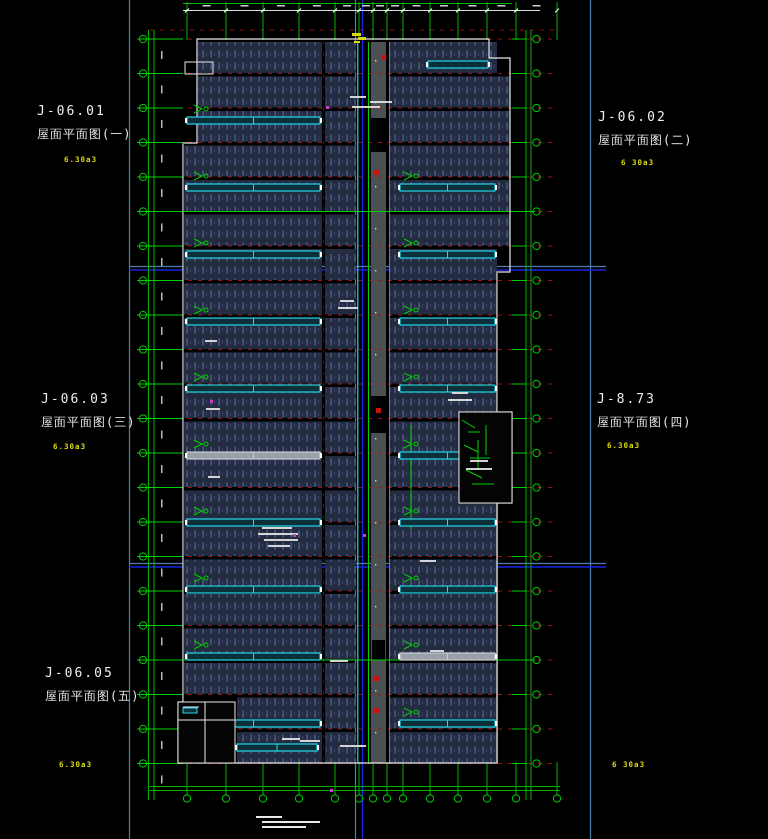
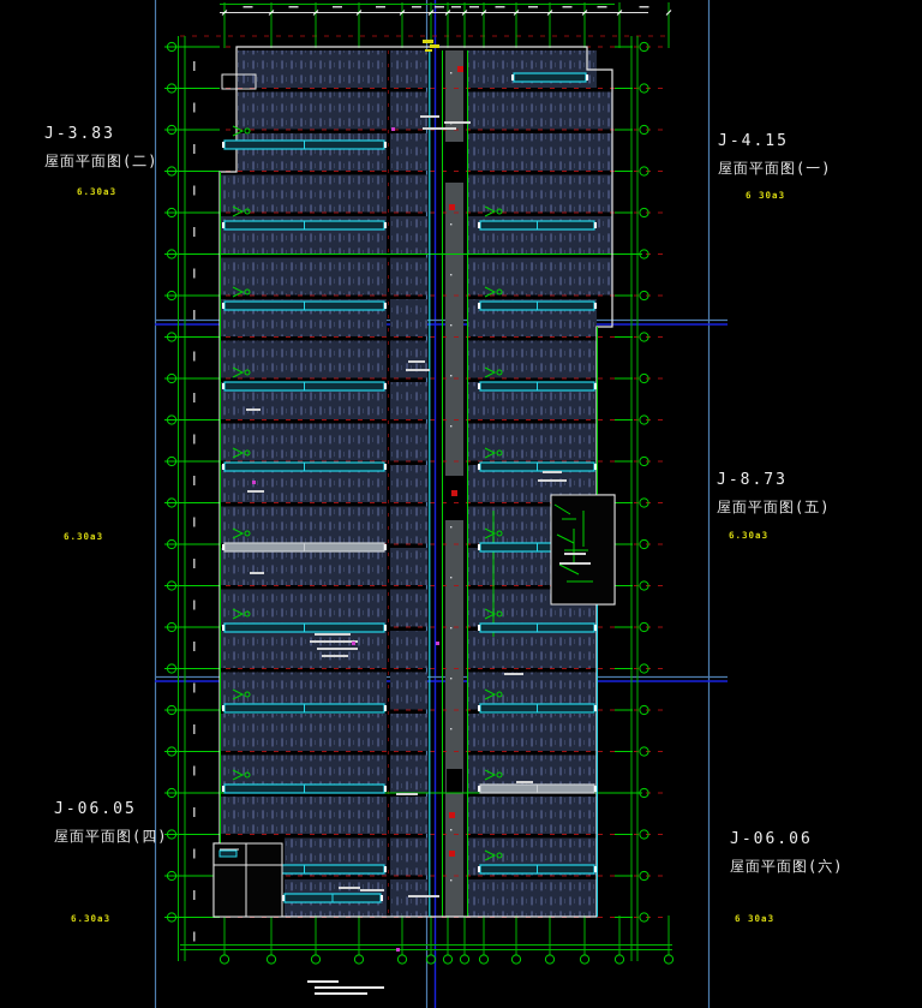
- J-06.01
+ J-3.83
- 屋面平面图(一)
+ 屋面平面图(二)
  6.30a3
- J-06.02
+ J-4.15
- 屋面平面图(二)
+ 屋面平面图(一)
  6 30a3
- J-06.03
- 屋面平面图(三)
  6.30a3
  J-8.73
- 屋面平面图(四)
+ 屋面平面图(五)
  6.30a3
  J-06.05
- 屋面平面图(五)
+ 屋面平面图(四)
  6.30a3
+ J-06.06
+ 屋面平面图(六)
  6 30a3
